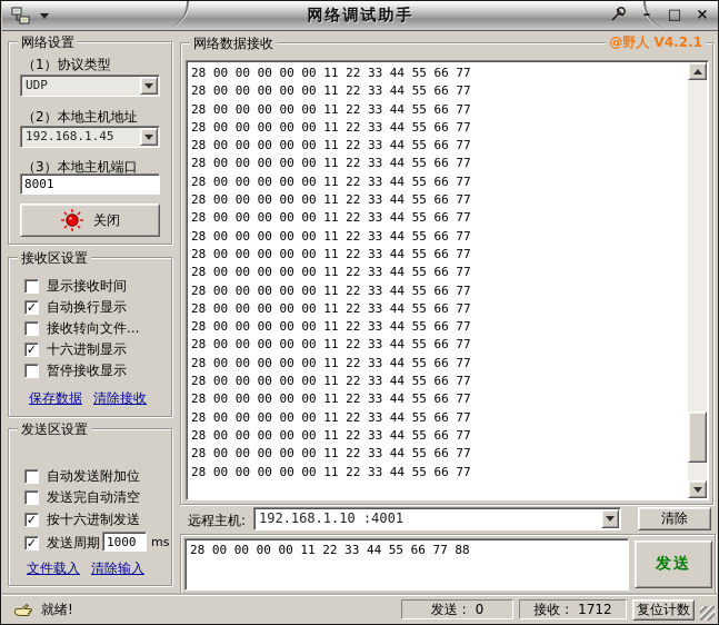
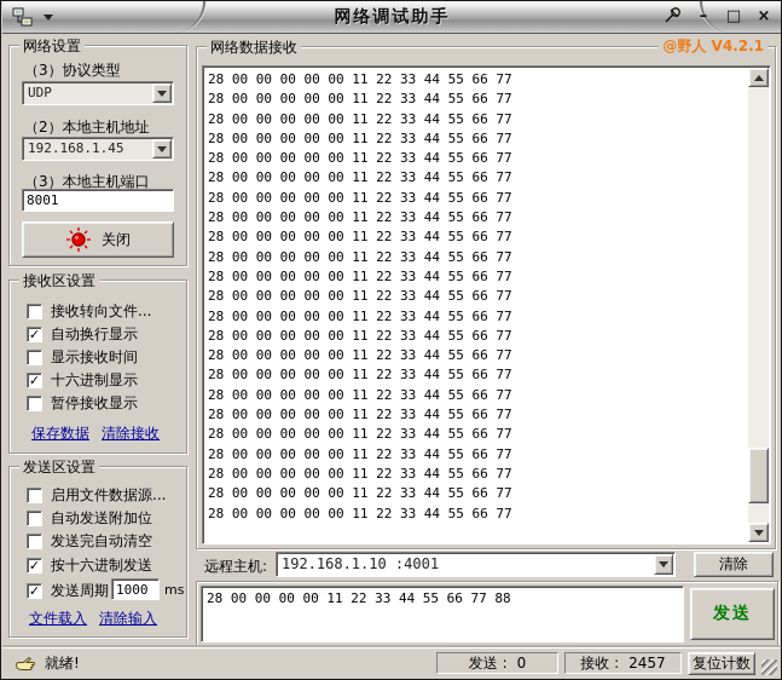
  网络调试助手
  –
  □
  ×
  网络设置
- （1）协议类型
+ （3）协议类型
  UDP
  （2）本地主机地址
  192.168.1.45
  （3）本地主机端口
  8001
  关闭
  接收区设置
- 显示接收时间
+ 接收转向文件...
  ✓
  自动换行显示
- 接收转向文件...
+ 显示接收时间
  ✓
  十六进制显示
  暂停接收显示
  保存数据
  清除接收
  发送区设置
+ 启用文件数据源...
  自动发送附加位
  发送完自动清空
  ✓
  按十六进制发送
  ✓
  发送周期
  1000
  ms
  文件载入
  清除输入
  网络数据接收
  @野人 V4.2.1
  28 00 00 00 00 00 11 22 33 44 55 66 77
  28 00 00 00 00 00 11 22 33 44 55 66 77
  28 00 00 00 00 00 11 22 33 44 55 66 77
  28 00 00 00 00 00 11 22 33 44 55 66 77
  28 00 00 00 00 00 11 22 33 44 55 66 77
  28 00 00 00 00 00 11 22 33 44 55 66 77
  28 00 00 00 00 00 11 22 33 44 55 66 77
  28 00 00 00 00 00 11 22 33 44 55 66 77
  28 00 00 00 00 00 11 22 33 44 55 66 77
  28 00 00 00 00 00 11 22 33 44 55 66 77
  28 00 00 00 00 00 11 22 33 44 55 66 77
  28 00 00 00 00 00 11 22 33 44 55 66 77
  28 00 00 00 00 00 11 22 33 44 55 66 77
  28 00 00 00 00 00 11 22 33 44 55 66 77
  28 00 00 00 00 00 11 22 33 44 55 66 77
  28 00 00 00 00 00 11 22 33 44 55 66 77
  28 00 00 00 00 00 11 22 33 44 55 66 77
  28 00 00 00 00 00 11 22 33 44 55 66 77
  28 00 00 00 00 00 11 22 33 44 55 66 77
  28 00 00 00 00 00 11 22 33 44 55 66 77
  28 00 00 00 00 00 11 22 33 44 55 66 77
  28 00 00 00 00 00 11 22 33 44 55 66 77
  28 00 00 00 00 00 11 22 33 44 55 66 77
  远程主机:
  192.168.1.10 :4001
  清除
  28 00 00 00 00 11 22 33 44 55 66 77 88
  发送
  就绪!
  发送 :
  0
  接收 :
- 1712
+ 2457
  复位计数
